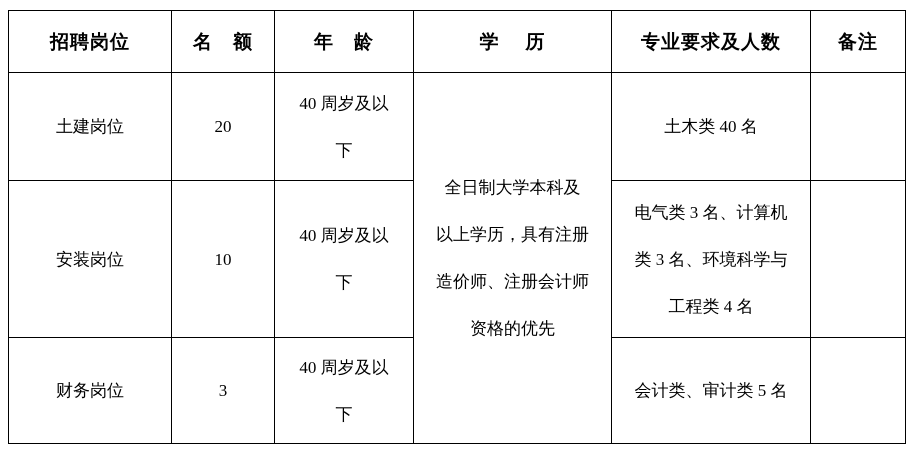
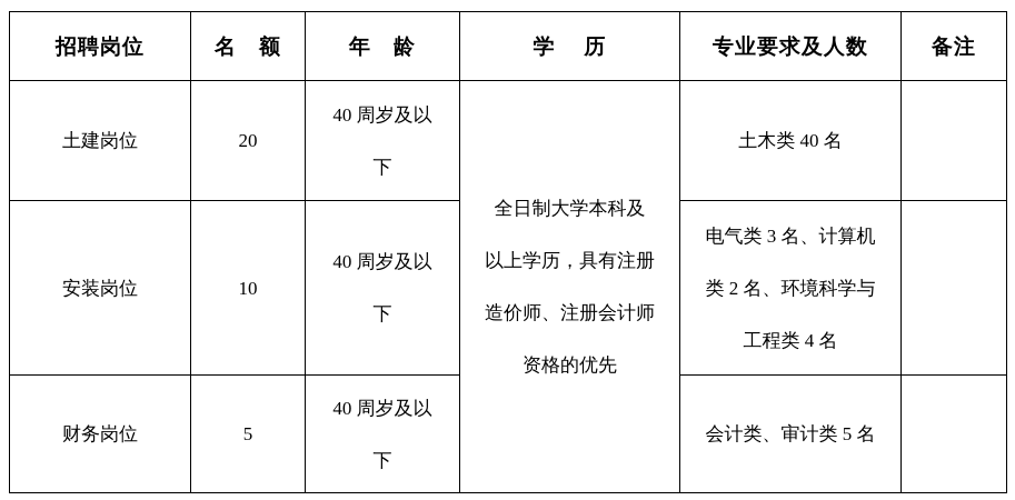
  招聘岗位	名 额	年 龄	学 历	专业要求及人数	备注
  土建岗位	20	40 周岁及以 下	全日制大学本科及 以上学历，具有注册 造价师、注册会计师 资格的优先	土木类 40 名
- 安装岗位	10	40 周岁及以 下	电气类 3 名、计算机 类 3 名、环境科学与 工程类 4 名
+ 安装岗位	10	40 周岁及以 下	电气类 3 名、计算机 类 2 名、环境科学与 工程类 4 名
- 财务岗位	3	40 周岁及以 下	会计类、审计类 5 名
+ 财务岗位	5	40 周岁及以 下	会计类、审计类 5 名
